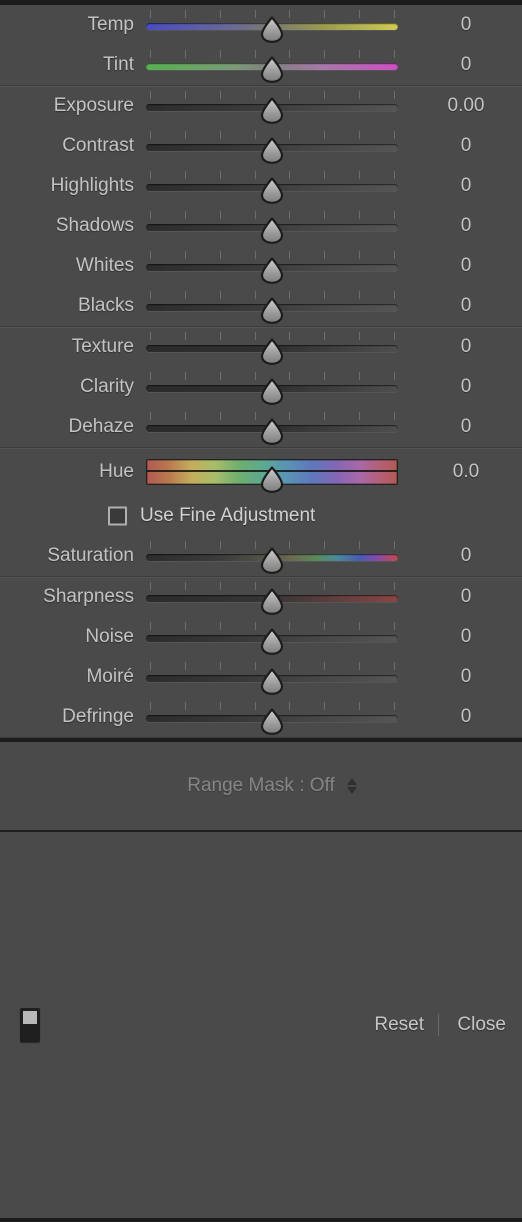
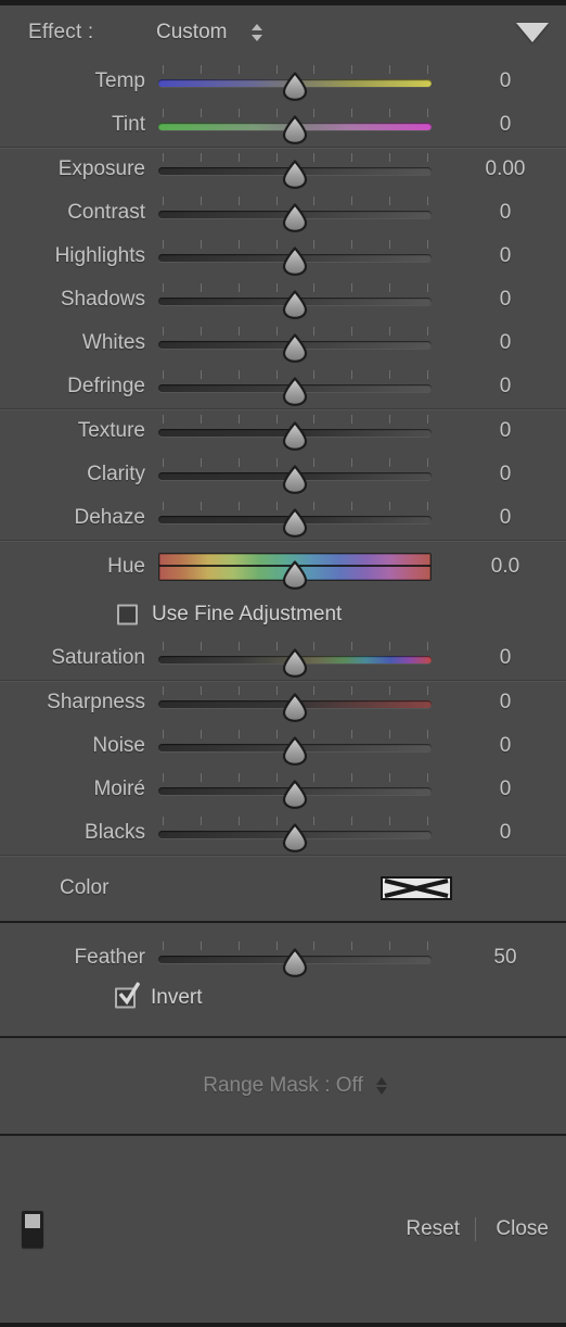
+ Effect :
+ Custom
  Temp
  0
  Tint
  0
  Exposure
  0.00
  Contrast
  0
  Highlights
  0
  Shadows
  0
  Whites
  0
- Blacks
+ Defringe
  0
  Texture
  0
  Clarity
  0
  Dehaze
  0
  Hue
  0.0
  Use Fine Adjustment
  Saturation
  0
  Sharpness
  0
  Noise
  0
  Moiré
  0
- Defringe
+ Blacks
  0
+ Color
+ Feather
+ 50
+ Invert
  Range Mask : Off
  Reset
  Close
